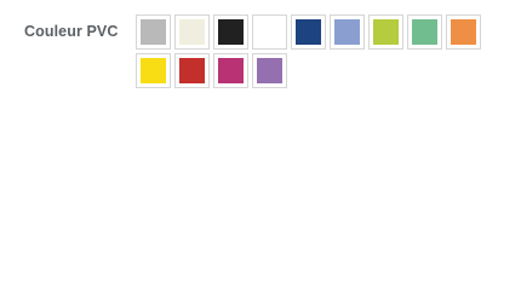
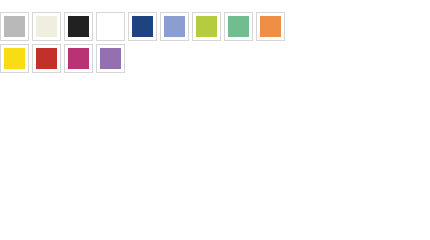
- Couleur PVC
